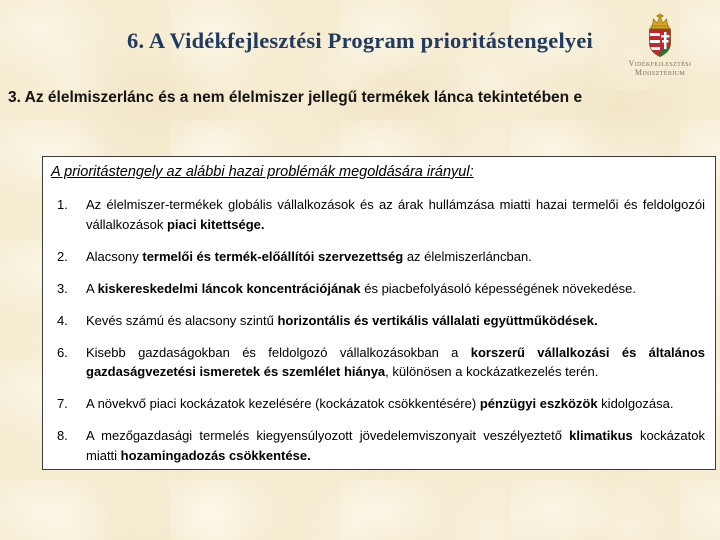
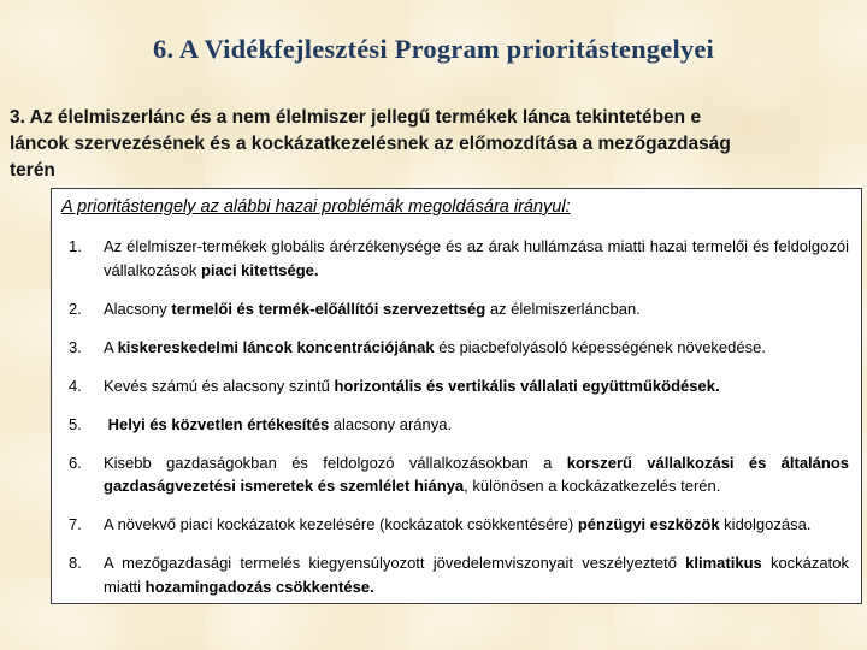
  6. A Vidékfejlesztési Program prioritástengelyei
- Vidékfejlesztési
- Minisztérium
  3. Az élelmiszerlánc és a nem élelmiszer jellegű termékek lánca tekintetében e
+ láncok szervezésének és a kockázatkezelésnek az előmozdítása a mezőgazdaság
+ terén
  A prioritástengely az alábbi hazai problémák megoldására irányul:
  1.
- Az élelmiszer-termékek globális vállalkozások és az árak hullámzása miatti hazai termelői és feldolgozói vállalkozások piaci kitettsége.
+ Az élelmiszer-termékek globális árérzékenysége és az árak hullámzása miatti hazai termelői és feldolgozói vállalkozások piaci kitettsége.
  2.
  Alacsony termelői és termék-előállítói szervezettség az élelmiszerláncban.
  3.
  A kiskereskedelmi láncok koncentrációjának és piacbefolyásoló képességének növekedése.
  4.
  Kevés számú és alacsony szintű horizontális és vertikális vállalati együttműködések.
+ 5.
+ Helyi és közvetlen értékesítés alacsony aránya.
  6.
  Kisebb gazdaságokban és feldolgozó vállalkozásokban a korszerű vállalkozási és általános gazdaságvezetési ismeretek és szemlélet hiánya, különösen a kockázatkezelés terén.
  7.
  A növekvő piaci kockázatok kezelésére (kockázatok csökkentésére) pénzügyi eszközök kidolgozása.
  8.
  A mezőgazdasági termelés kiegyensúlyozott jövedelemviszonyait veszélyeztető klimatikus kockázatok miatti hozamingadozás csökkentése.
